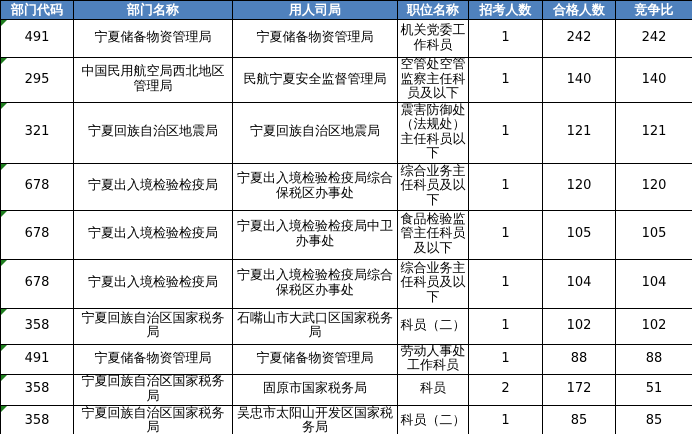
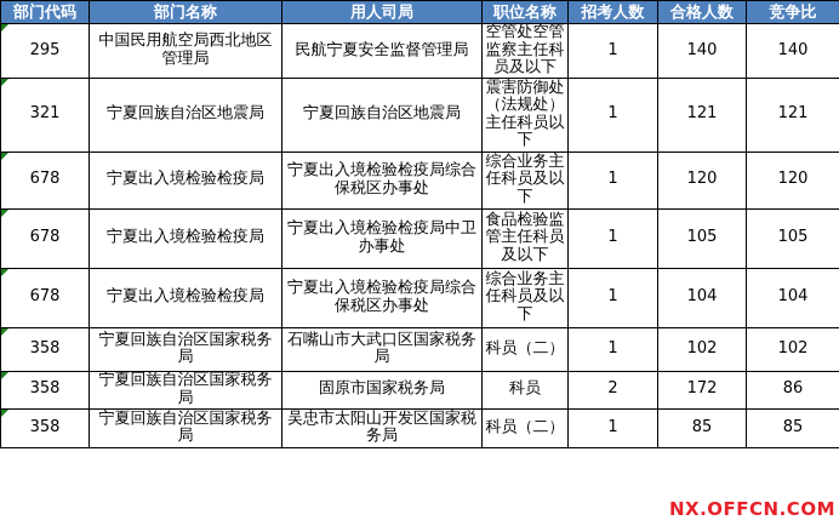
  部门代码	部门名称	用人司局	职位名称	招考人数	合格人数	竞争比
- 491	宁夏储备物资管理局	宁夏储备物资管理局	机关党委工作科员	1	242	242
  295	中国民用航空局西北地区管理局	民航宁夏安全监督管理局	空管处空管监察主任科员及以下	1	140	140
  321	宁夏回族自治区地震局	宁夏回族自治区地震局	震害防御处（法规处）主任科员以下	1	121	121
  678	宁夏出入境检验检疫局	宁夏出入境检验检疫局综合保税区办事处	综合业务主任科员及以下	1	120	120
  678	宁夏出入境检验检疫局	宁夏出入境检验检疫局中卫办事处	食品检验监管主任科员及以下	1	105	105
  678	宁夏出入境检验检疫局	宁夏出入境检验检疫局综合保税区办事处	综合业务主任科员及以下	1	104	104
  358	宁夏回族自治区国家税务局	石嘴山市大武口区国家税务局	科员（二）	1	102	102
- 491	宁夏储备物资管理局	宁夏储备物资管理局	劳动人事处工作科员	1	88	88
- 358	宁夏回族自治区国家税务局	固原市国家税务局	科员	2	172	51
+ 358	宁夏回族自治区国家税务局	固原市国家税务局	科员	2	172	86
  358	宁夏回族自治区国家税务局	吴忠市太阳山开发区国家税务局	科员（二）	1	85	85
+ NX.OFFCN.COM
